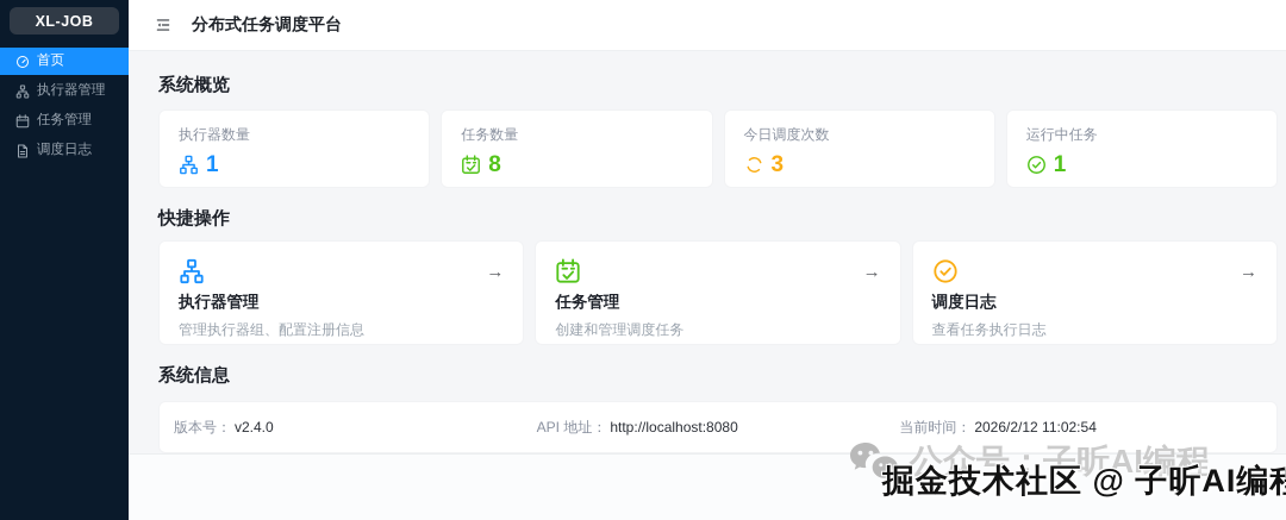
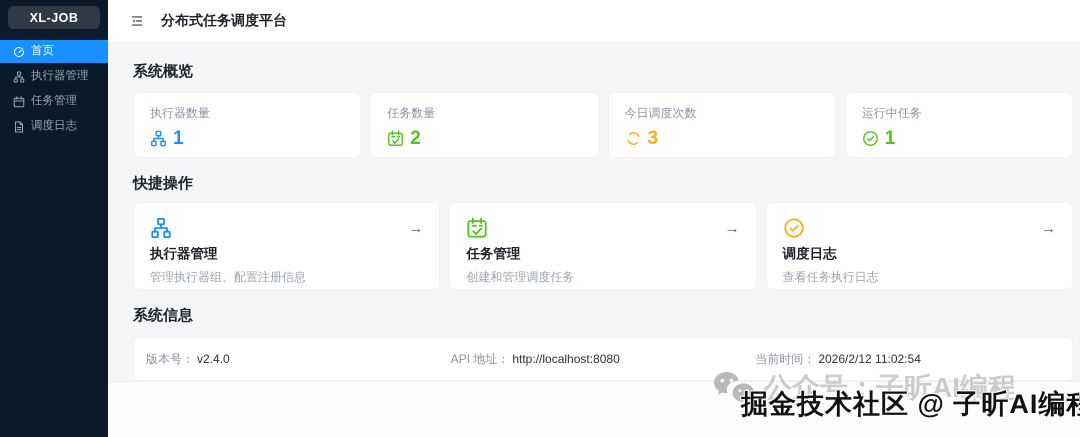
  XL-JOB
  首页
  执行器管理
  任务管理
  调度日志
  分布式任务调度平台
  系统概览
  执行器数量
  1
  任务数量
- 8
+ 2
  今日调度次数
  3
  运行中任务
  1
  快捷操作
  →
  执行器管理
  管理执行器组、配置注册信息
  →
  任务管理
  创建和管理调度任务
  →
  调度日志
  查看任务执行日志
  系统信息
  版本号： v2.4.0
  API 地址： http://localhost:8080
  当前时间： 2026/2/12 11:02:54
  公众号：子昕AI编程
  掘金技术社区 @ 子昕AI编
